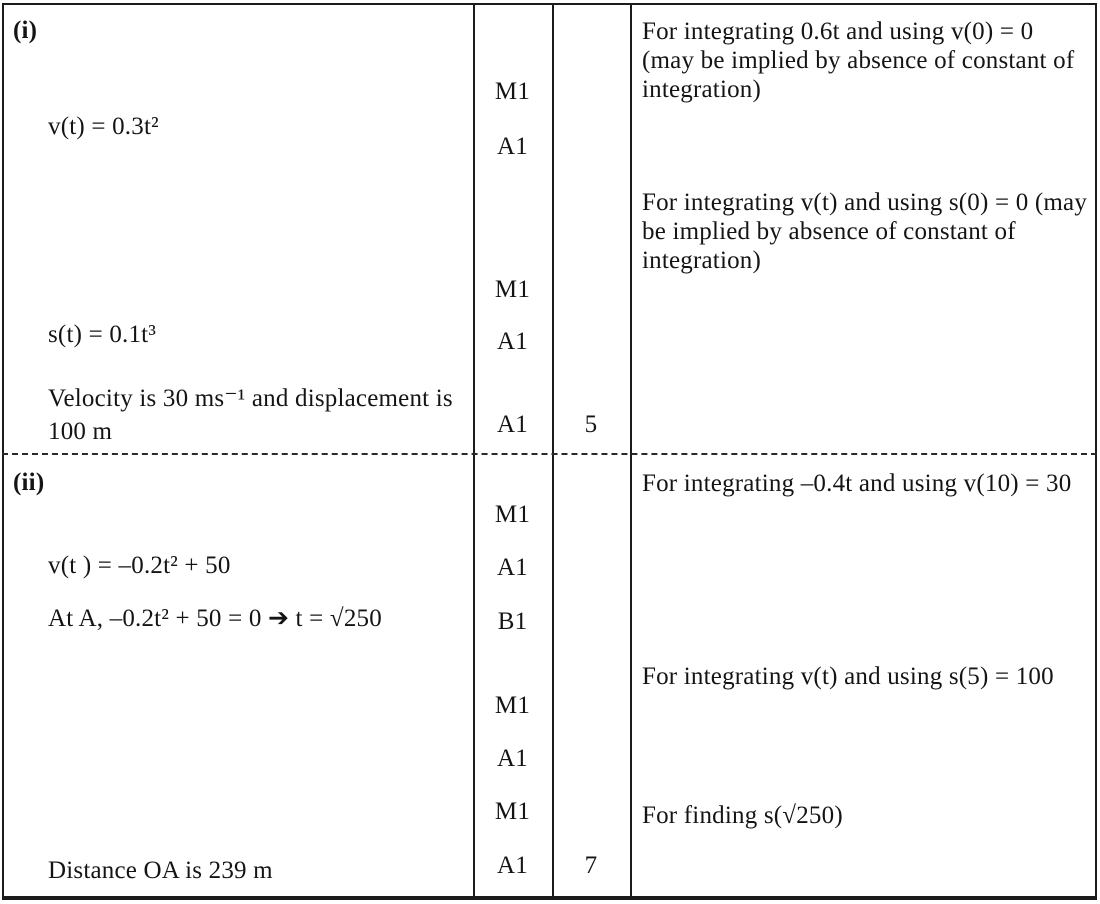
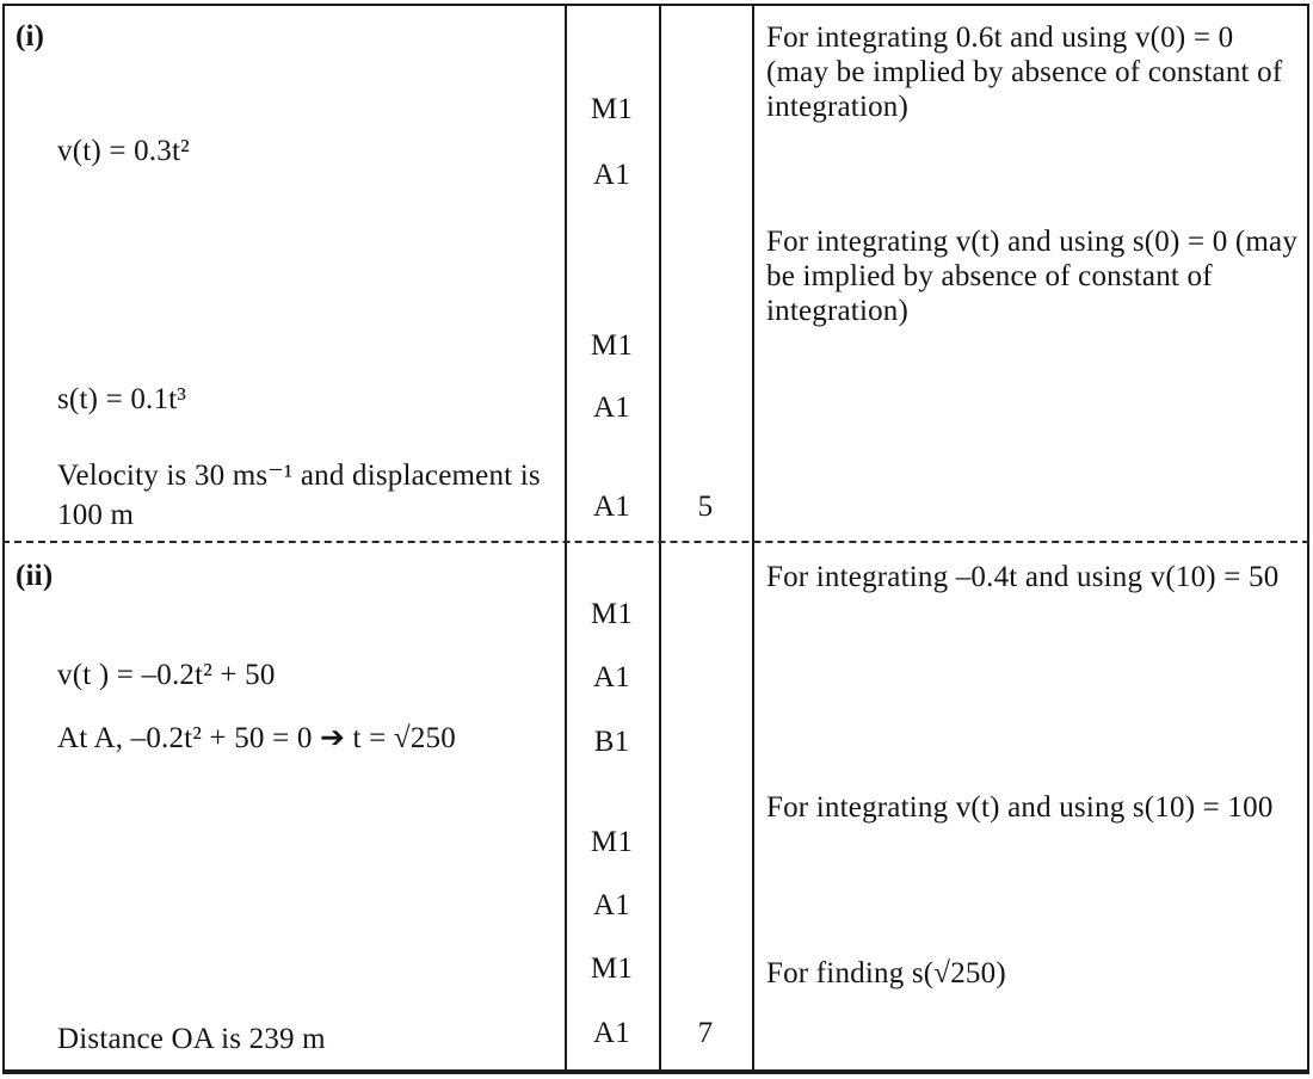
  (i)
  v(t) = 0.3t²
  s(t) = 0.1t³
  Velocity is 30 ms⁻¹ and displacement is
  100 m
  M1
  A1
  M1
  A1
  A1
  5
  For integrating 0.6t and using v(0) = 0
  (may be implied by absence of constant of
  integration)
  For integrating v(t) and using s(0) = 0 (may
  be implied by absence of constant of
  integration)
  (ii)
  v(t ) = –0.2t² + 50
  At A, –0.2t² + 50 = 0 ➔ t = √250
  Distance OA is 239 m
  M1
  A1
  B1
  M1
  A1
  M1
  A1
  7
- For integrating –0.4t and using v(10) = 30
+ For integrating –0.4t and using v(10) = 50
- For integrating v(t) and using s(5) = 100
+ For integrating v(t) and using s(10) = 100
  For finding s(√250)
